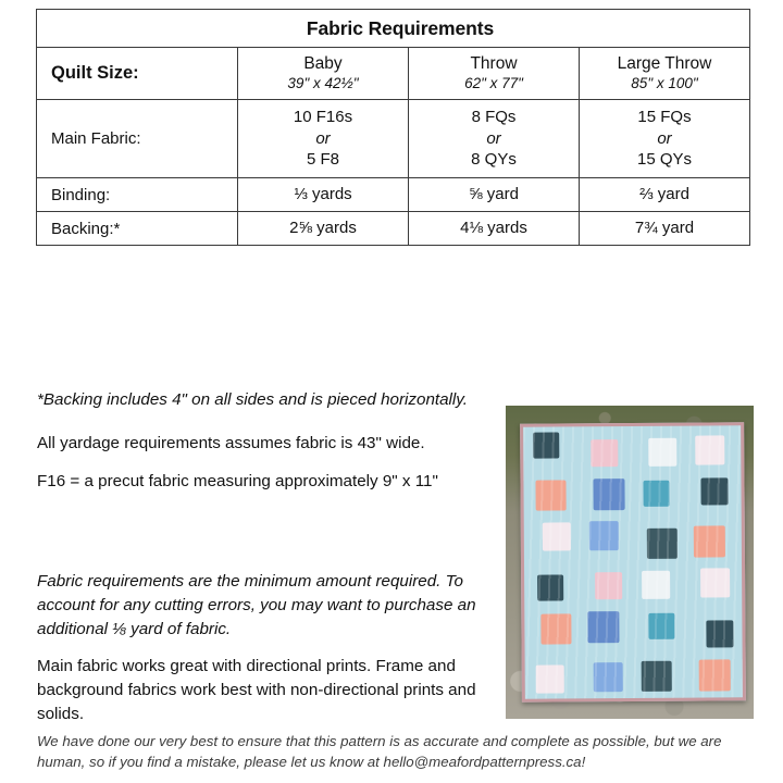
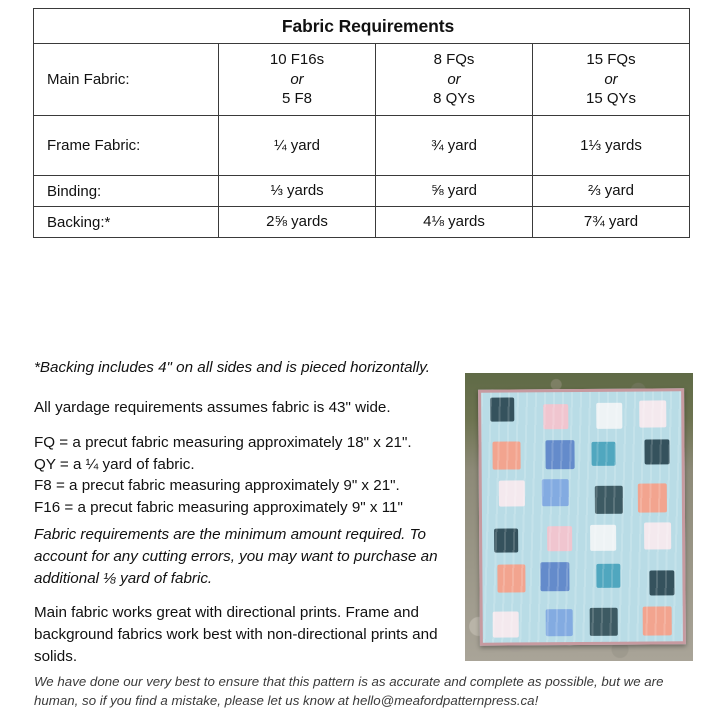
  Fabric Requirements
- Quilt Size:	Baby 39" x 42½"	Throw 62" x 77"	Large Throw 85" x 100"
  Main Fabric:	10 F16s or 5 F8	8 FQs or 8 QYs	15 FQs or 15 QYs
+ Frame Fabric:	¼ yard	¾ yard	1⅓ yards
  Binding:	⅓ yards	⅝ yard	⅔ yard
  Backing:*	2⅝ yards	4⅛ yards	7¾ yard
  *Backing includes 4" on all sides and is pieced horizontally.
  All yardage requirements assumes fabric is 43" wide.
+ FQ = a precut fabric measuring approximately 18" x 21".
+ QY = a ¼ yard of fabric.
+ F8 = a precut fabric measuring approximately 9" x 21".
  F16 = a precut fabric measuring approximately 9" x 11"
  Fabric requirements are the minimum amount required. To account for any cutting errors, you may want to purchase an additional ⅛ yard of fabric.
  Main fabric works great with directional prints. Frame and background fabrics work best with non-directional prints and solids.
  We have done our very best to ensure that this pattern is as accurate and complete as possible, but we are human, so if you find a mistake, please let us know at hello@meafordpatternpress.ca!
